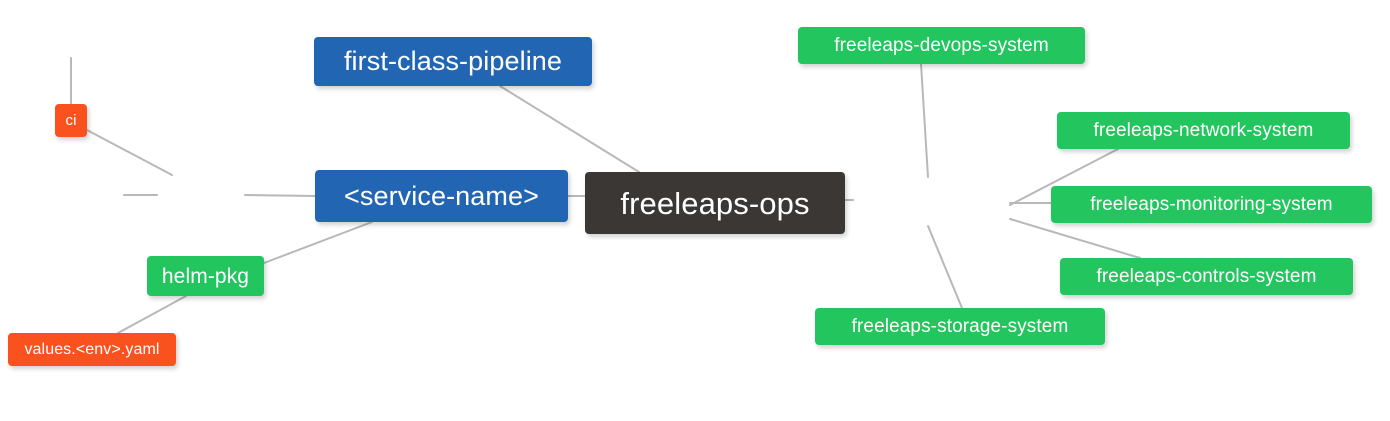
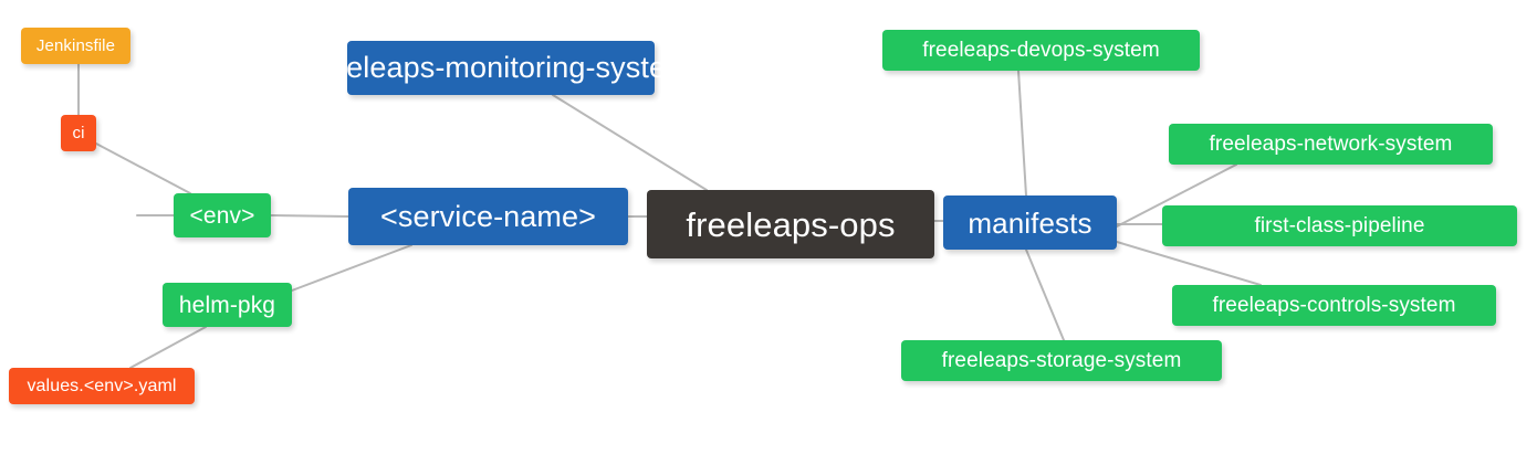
+ Jenkinsfile
  ci
+ <env>
  helm-pkg
  values.<env>.yaml
- first-class-pipeline
+ freeleaps-monitoring-system
  <service-name>
  freeleaps-ops
+ manifests
  freeleaps-devops-system
  freeleaps-network-system
- freeleaps-monitoring-system
+ first-class-pipeline
  freeleaps-controls-system
  freeleaps-storage-system
